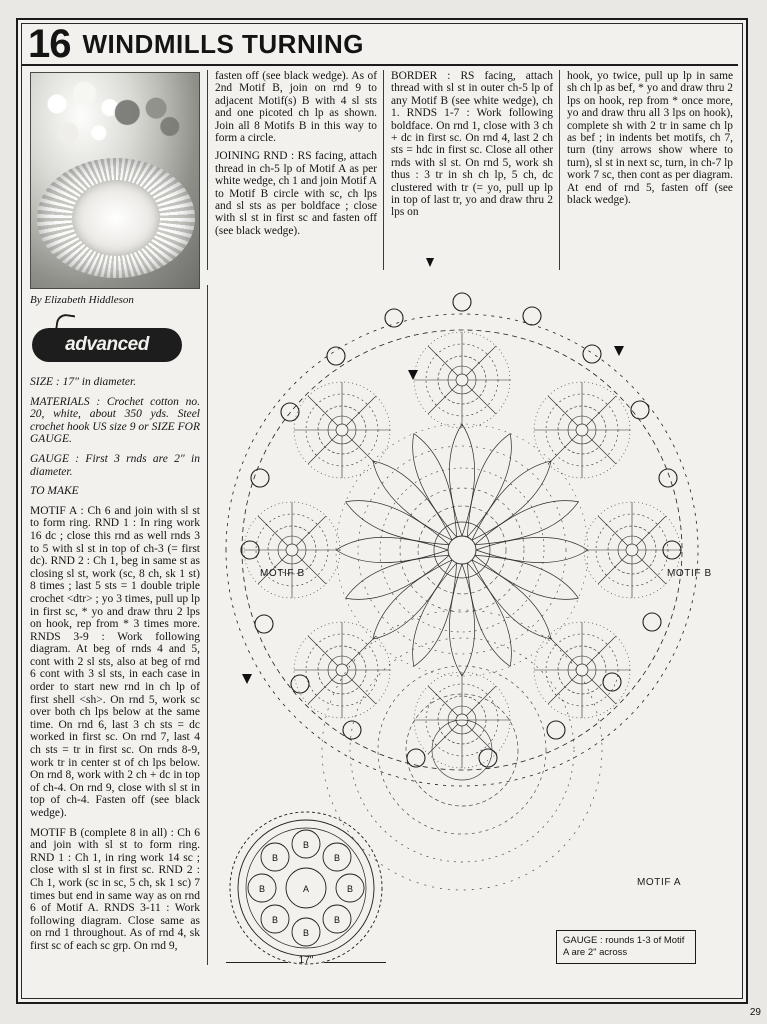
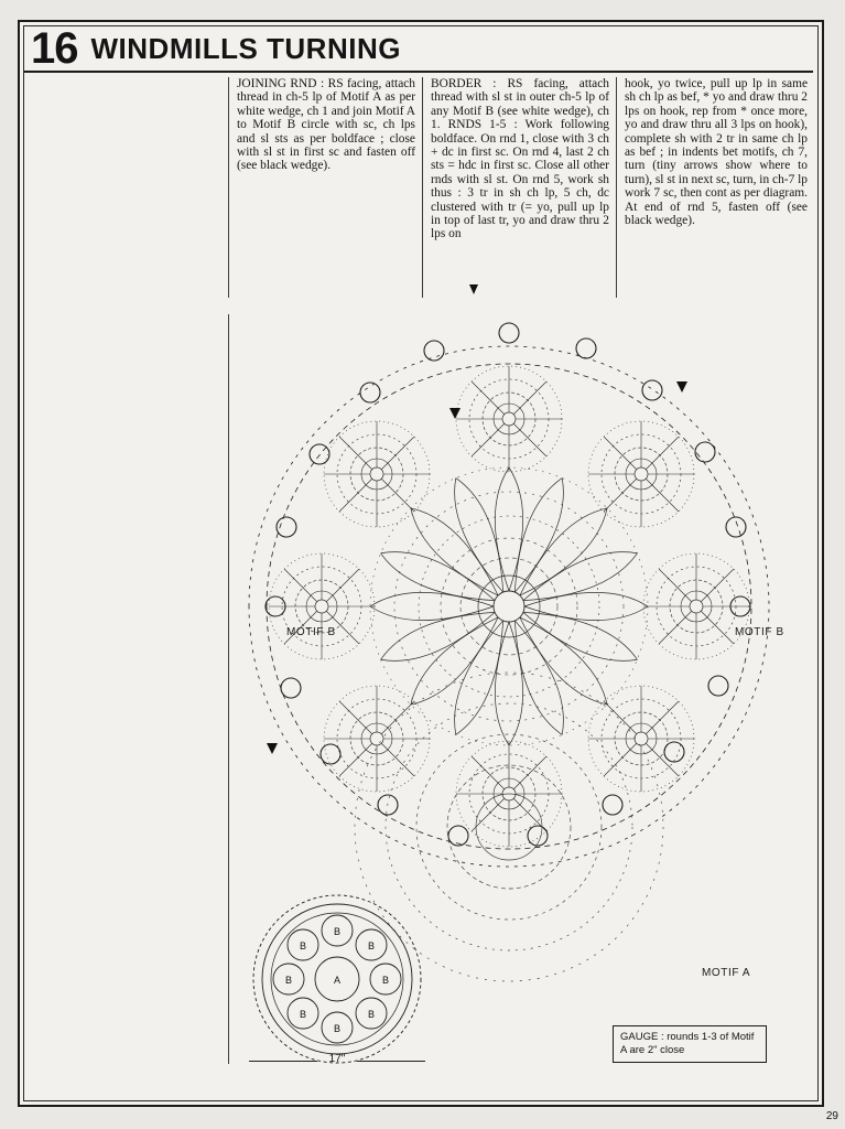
  16
  WINDMILLS TURNING
- By Elizabeth Hiddleson
- advanced
- SIZE : 17" in diameter.
- MATERIALS : Crochet cotton no. 20, white, about 350 yds. Steel crochet hook US size 9 or SIZE FOR GAUGE.
- GAUGE : First 3 rnds are 2" in diameter.
- TO MAKE
- MOTIF A : Ch 6 and join with sl st to form ring. RND 1 : In ring work 16 dc ; close this rnd as well rnds 3 to 5 with sl st in top of ch-3 (= first dc). RND 2 : Ch 1, beg in same st as closing sl st, work (sc, 8 ch, sk 1 st) 8 times ; last 5 sts = 1 double triple crochet <dtr> ; yo 3 times, pull up lp in first sc, * yo and draw thru 2 lps on hook, rep from * 3 times more. RNDS 3-9 : Work following diagram. At beg of rnds 4 and 5, cont with 2 sl sts, also at beg of rnd 6 cont with 3 sl sts, in each case in order to start new rnd in ch lp of first shell <sh>. On rnd 5, work sc over both ch lps below at the same time. On rnd 6, last 3 ch sts = dc worked in first sc. On rnd 7, last 4 ch sts = tr in first sc. On rnds 8-9, work tr in center st of ch lps below. On rnd 8, work with 2 ch + dc in top of ch-4. On rnd 9, close with sl st in top of ch-4. Fasten off (see black wedge).
- MOTIF B (complete 8 in all) : Ch 6 and join with sl st to form ring. RND 1 : Ch 1, in ring work 14 sc ; close with sl st in first sc. RND 2 : Ch 1, work (sc in sc, 5 ch, sk 1 sc) 7 times but end in same way as on rnd 6 of Motif A. RNDS 3-11 : Work following diagram. Close same as on rnd 1 throughout. As of rnd 4, sk first sc of each sc grp. On rnd 9,
- fasten off (see black wedge). As of 2nd Motif B, join on rnd 9 to adjacent Motif(s) B with 4 sl sts and one picoted ch lp as shown. Join all 8 Motifs B in this way to form a circle.
  JOINING RND : RS facing, attach thread in ch-5 lp of Motif A as per white wedge, ch 1 and join Motif A to Motif B circle with sc, ch lps and sl sts as per boldface ; close with sl st in first sc and fasten off (see black wedge).
- BORDER : RS facing, attach thread with sl st in outer ch-5 lp of any Motif B (see white wedge), ch 1. RNDS 1-7 : Work following boldface. On rnd 1, close with 3 ch + dc in first sc. On rnd 4, last 2 ch sts = hdc in first sc. Close all other rnds with sl st. On rnd 5, work sh thus : 3 tr in sh ch lp, 5 ch, dc clustered with tr (= yo, pull up lp in top of last tr, yo and draw thru 2 lps on
+ BORDER : RS facing, attach thread with sl st in outer ch-5 lp of any Motif B (see white wedge), ch 1. RNDS 1-5 : Work following boldface. On rnd 1, close with 3 ch + dc in first sc. On rnd 4, last 2 ch sts = hdc in first sc. Close all other rnds with sl st. On rnd 5, work sh thus : 3 tr in sh ch lp, 5 ch, dc clustered with tr (= yo, pull up lp in top of last tr, yo and draw thru 2 lps on
  hook, yo twice, pull up lp in same sh ch lp as bef, * yo and draw thru 2 lps on hook, rep from * once more, yo and draw thru all 3 lps on hook), complete sh with 2 tr in same ch lp as bef ; in indents bet motifs, ch 7, turn (tiny arrows show where to turn), sl st in next sc, turn, in ch-7 lp work 7 sc, then cont as per diagram. At end of rnd 5, fasten off (see black wedge).
  MOTIF B
  MOTIF B
  MOTIF A
  A
  B
  B
  B
  B
  B
  B
  B
  B
  17"
- GAUGE : rounds 1-3 of Motif A are 2" across
+ GAUGE : rounds 1-3 of Motif A are 2" close
  29
